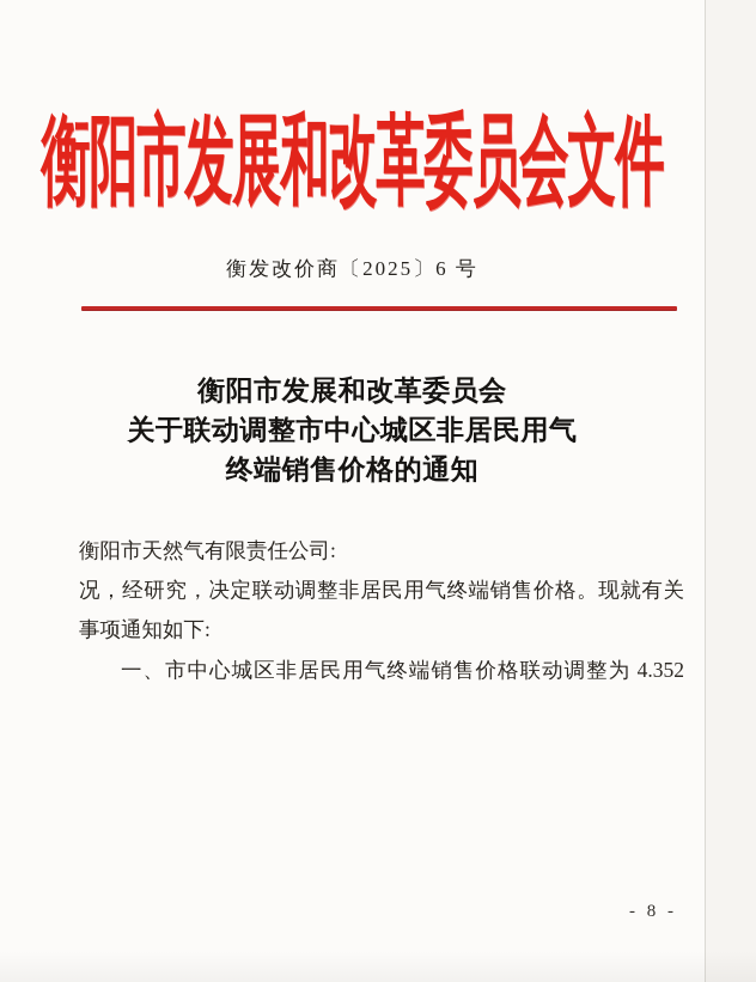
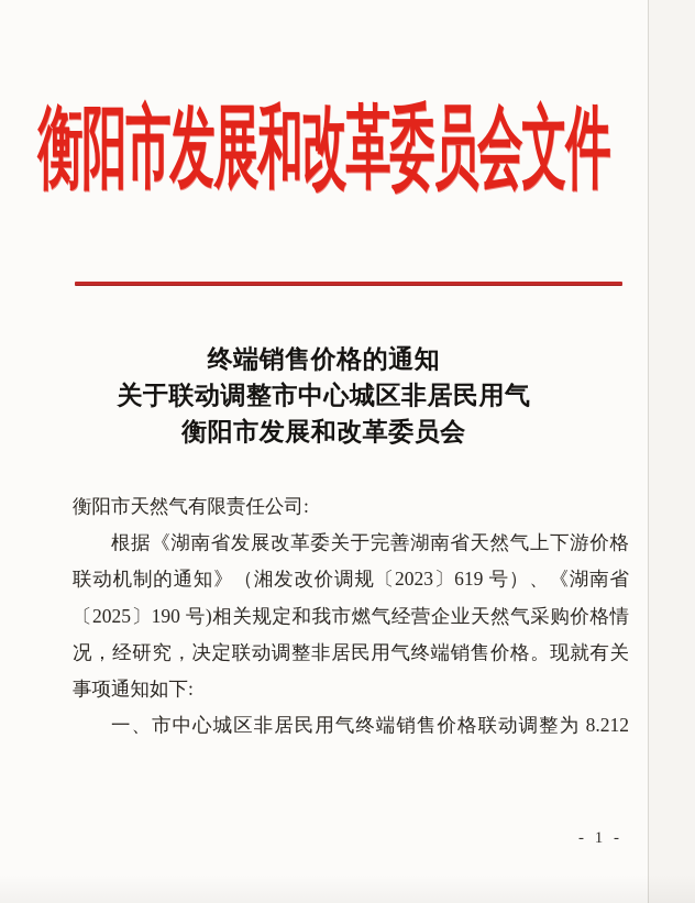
  衡阳市发展和改革委员会文件
- 衡发改价商〔2025〕6 号
- 衡阳市发展和改革委员会
+ 终端销售价格的通知
  关于联动调整市中心城区非居民用气
- 终端销售价格的通知
+ 衡阳市发展和改革委员会
  衡阳市天然气有限责任公司:
+ 根据《湖南省发展改革委关于完善湖南省天然气上下游价格
+ 联动机制的通知》（湘发改价调规〔2023〕619 号）、《湖南省
+ 〔2025〕190 号)相关规定和我市燃气经营企业天然气采购价格情
  况，经研究，决定联动调整非居民用气终端销售价格。现就有关
  事项通知如下:
- 一、市中心城区非居民用气终端销售价格联动调整为 4.352
+ 一、市中心城区非居民用气终端销售价格联动调整为 8.212
- - 8 -
+ - 1 -
